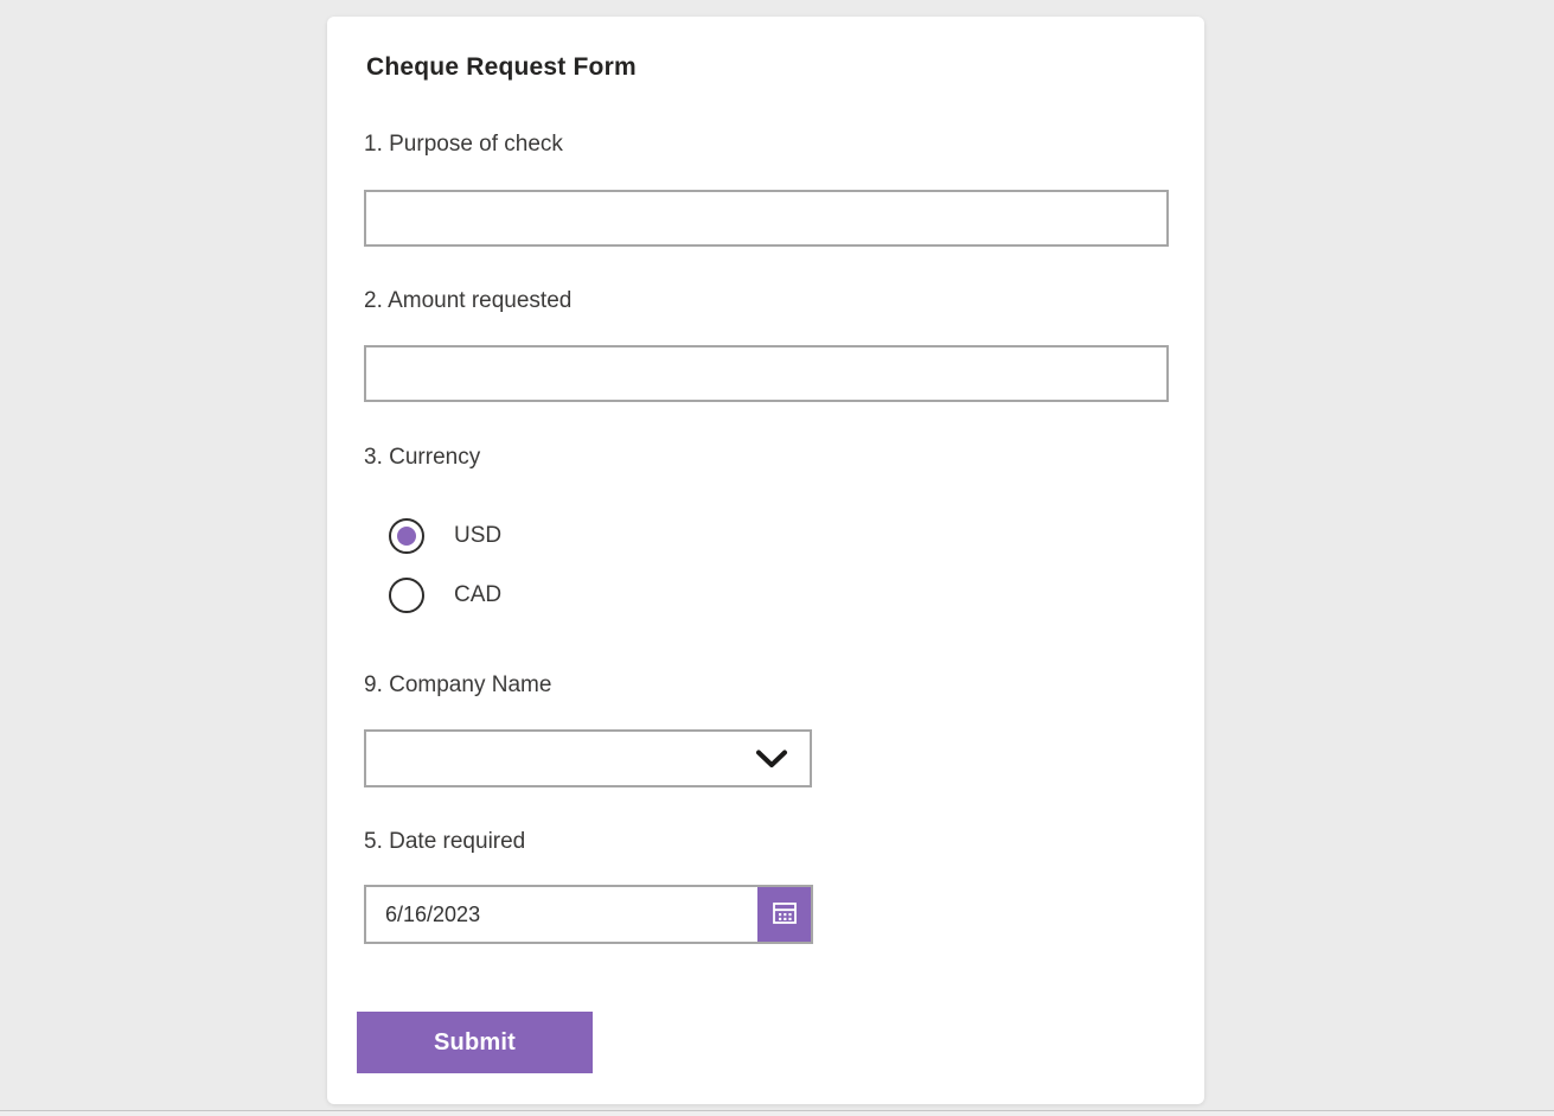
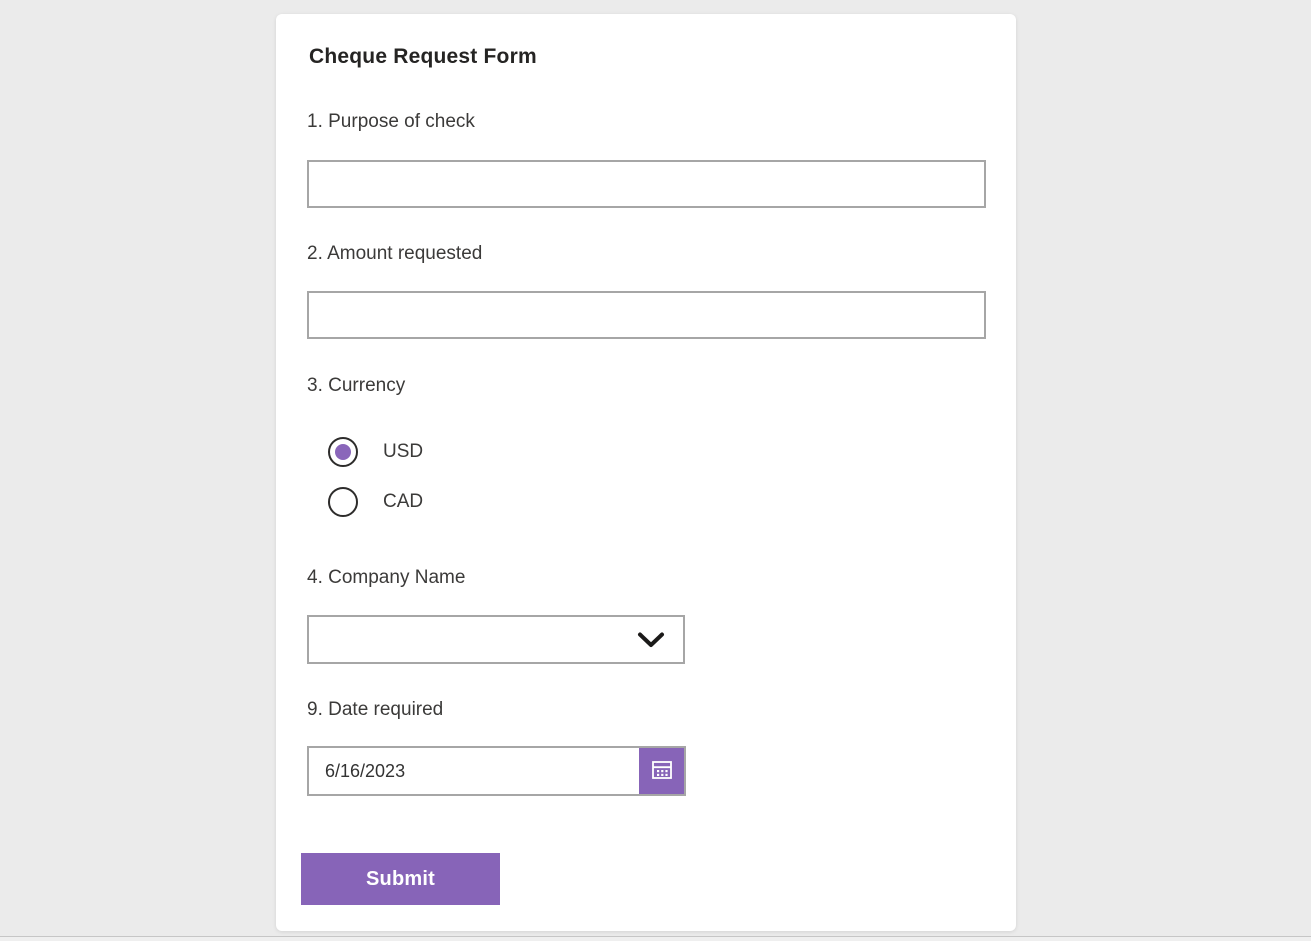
  Cheque Request Form
  1. Purpose of check
  2. Amount requested
  3. Currency
  USD
  CAD
- 9. Company Name
+ 4. Company Name
- 5. Date required
+ 9. Date required
  6/16/2023
  Submit
